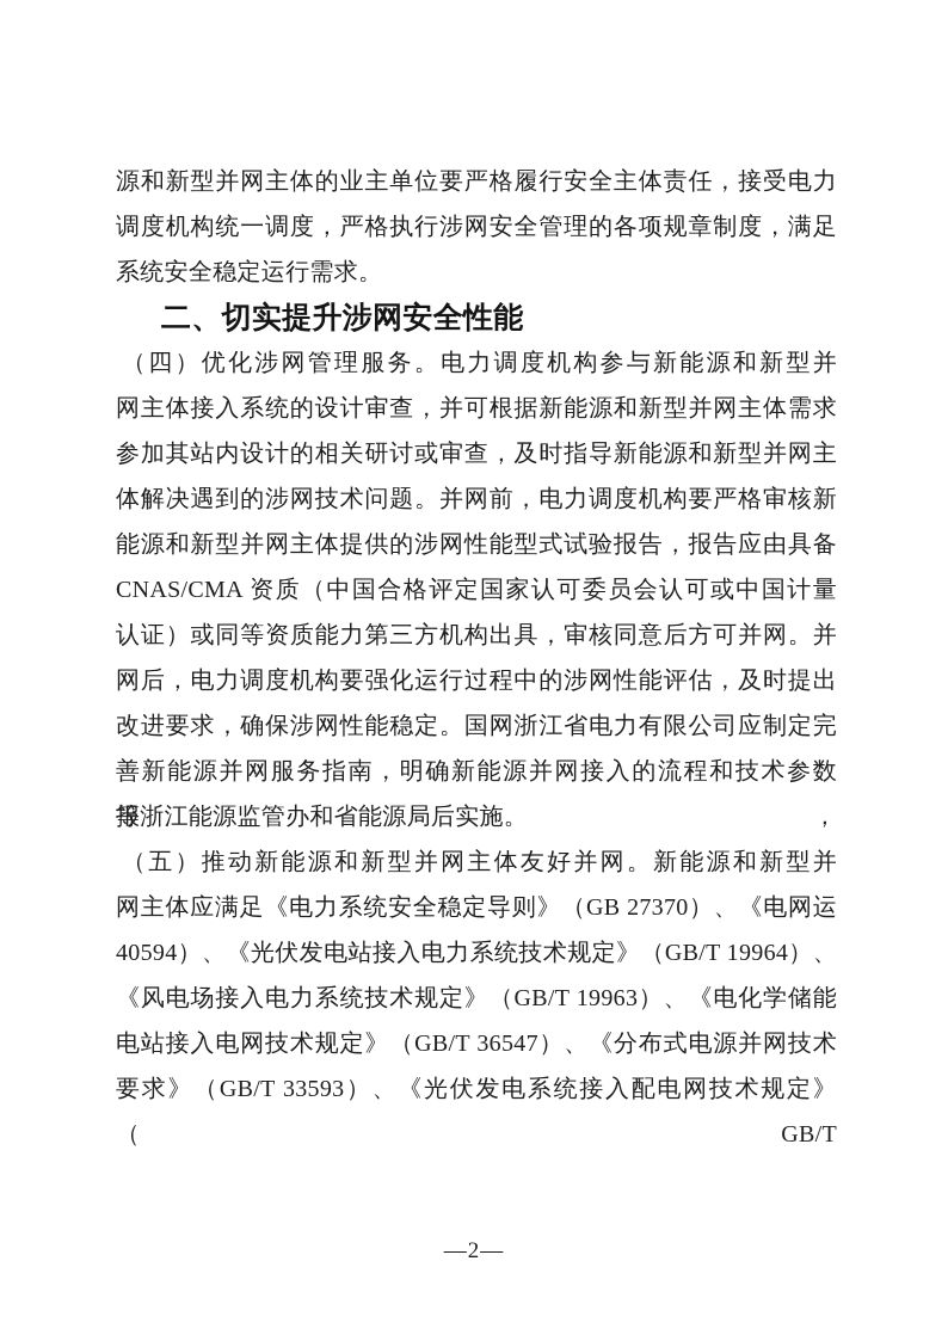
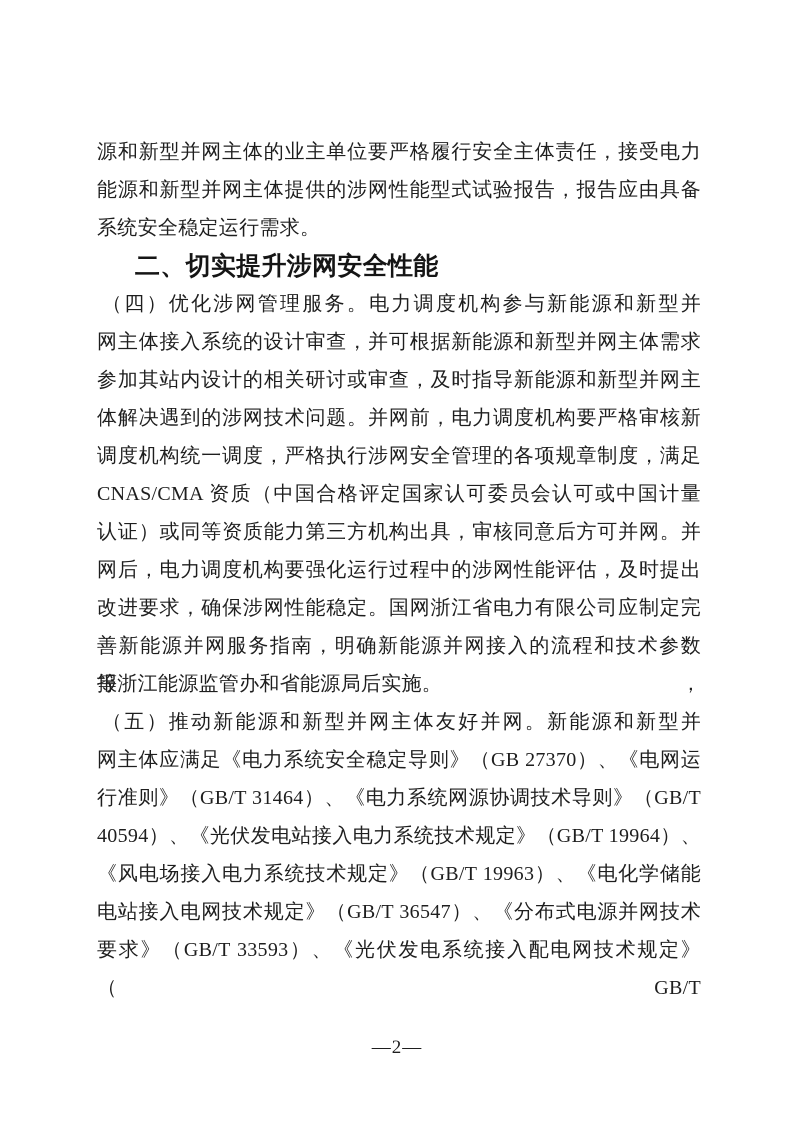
  源和新型并网主体的业主单位要严格履行安全主体责任，接受电力
- 调度机构统一调度，严格执行涉网安全管理的各项规章制度，满足
+ 能源和新型并网主体提供的涉网性能型式试验报告，报告应由具备
  系统安全稳定运行需求。
  二、切实提升涉网安全性能
  （四）优化涉网管理服务。电力调度机构参与新能源和新型并
  网主体接入系统的设计审查，并可根据新能源和新型并网主体需求
  参加其站内设计的相关研讨或审查，及时指导新能源和新型并网主
  体解决遇到的涉网技术问题。并网前，电力调度机构要严格审核新
- 能源和新型并网主体提供的涉网性能型式试验报告，报告应由具备
+ 调度机构统一调度，严格执行涉网安全管理的各项规章制度，满足
  CNAS/CMA 资质（中国合格评定国家认可委员会认可或中国计量
  认证）或同等资质能力第三方机构出具，审核同意后方可并网。并
  网后，电力调度机构要强化运行过程中的涉网性能评估，及时提出
  改进要求，确保涉网性能稳定。国网浙江省电力有限公司应制定完
  善新能源并网服务指南，明确新能源并网接入的流程和技术参数等，
  报浙江能源监管办和省能源局后实施。
  （五）推动新能源和新型并网主体友好并网。新能源和新型并
  网主体应满足《电力系统安全稳定导则》（GB 27370）、《电网运
+ 行准则》（GB/T 31464）、《电力系统网源协调技术导则》（GB/T
  40594）、《光伏发电站接入电力系统技术规定》（GB/T 19964）、
  《风电场接入电力系统技术规定》（GB/T 19963）、《电化学储能
  电站接入电网技术规定》（GB/T 36547）、《分布式电源并网技术
  要求》（GB/T 33593）、《光伏发电系统接入配电网技术规定》（GB/T
  —2—
